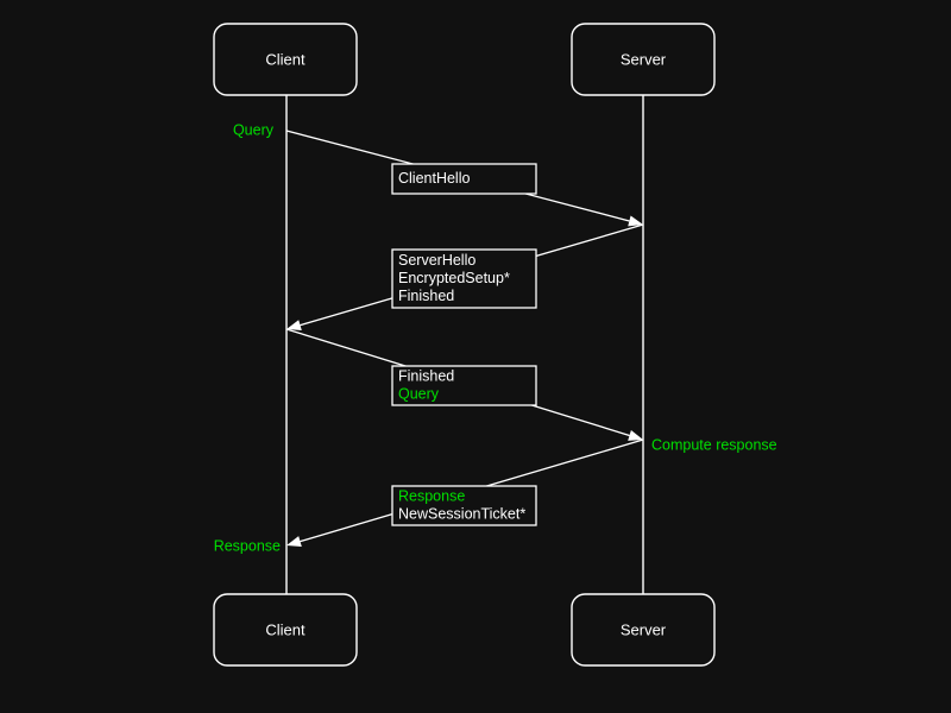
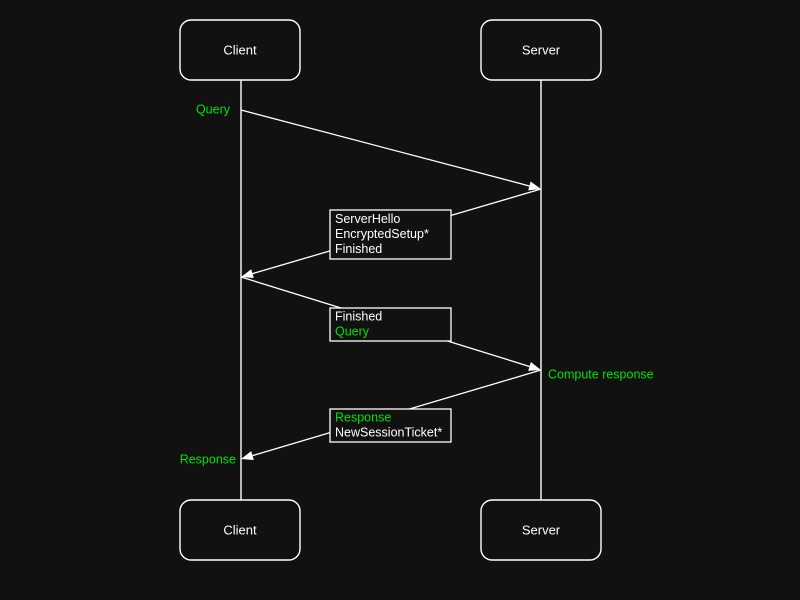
- ClientHello
  ServerHello
  EncryptedSetup*
  Finished
  Finished
  Query
  Response
  NewSessionTicket*
  Client
  Server
  Client
  Server
  Query
  Compute response
  Response
